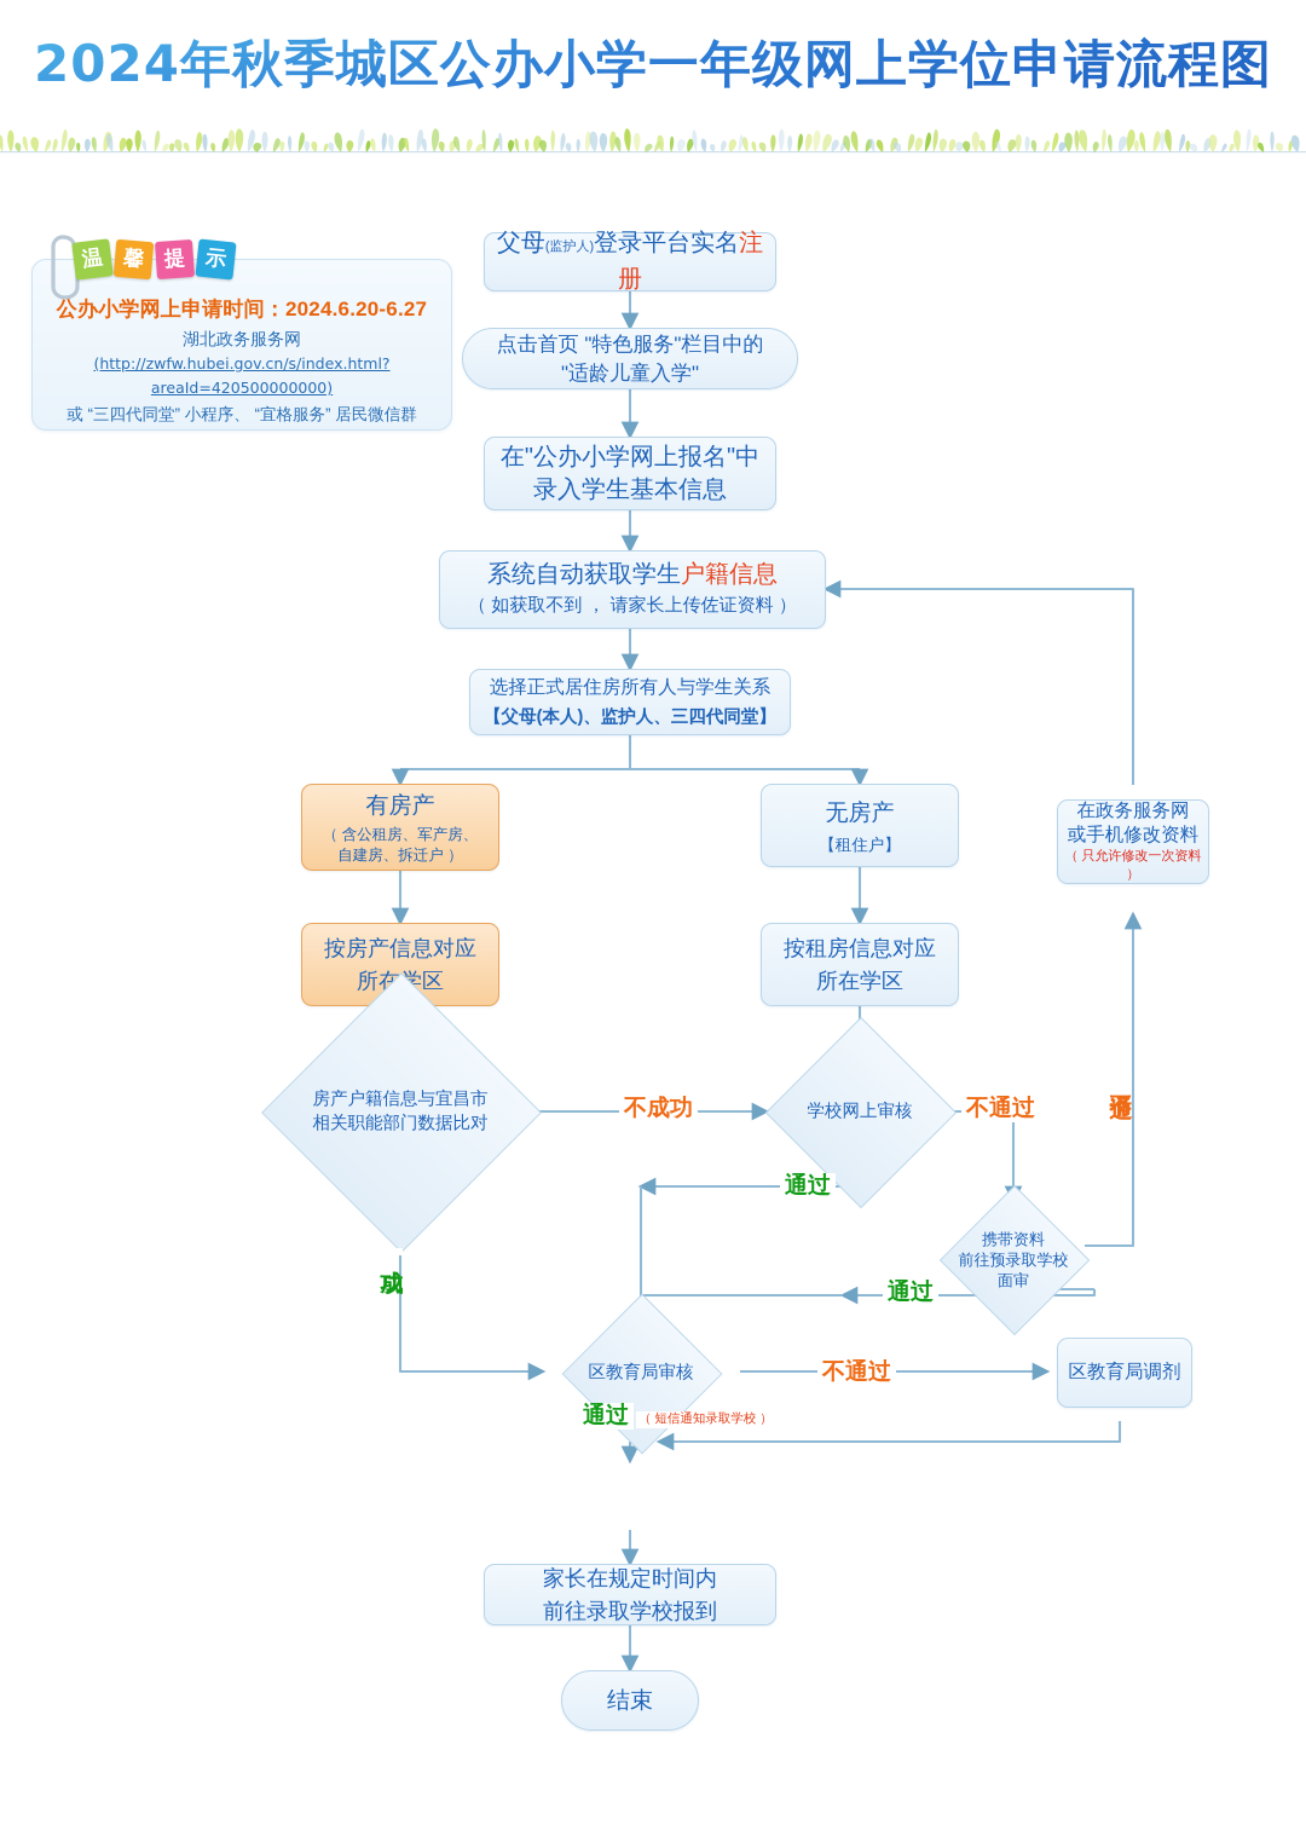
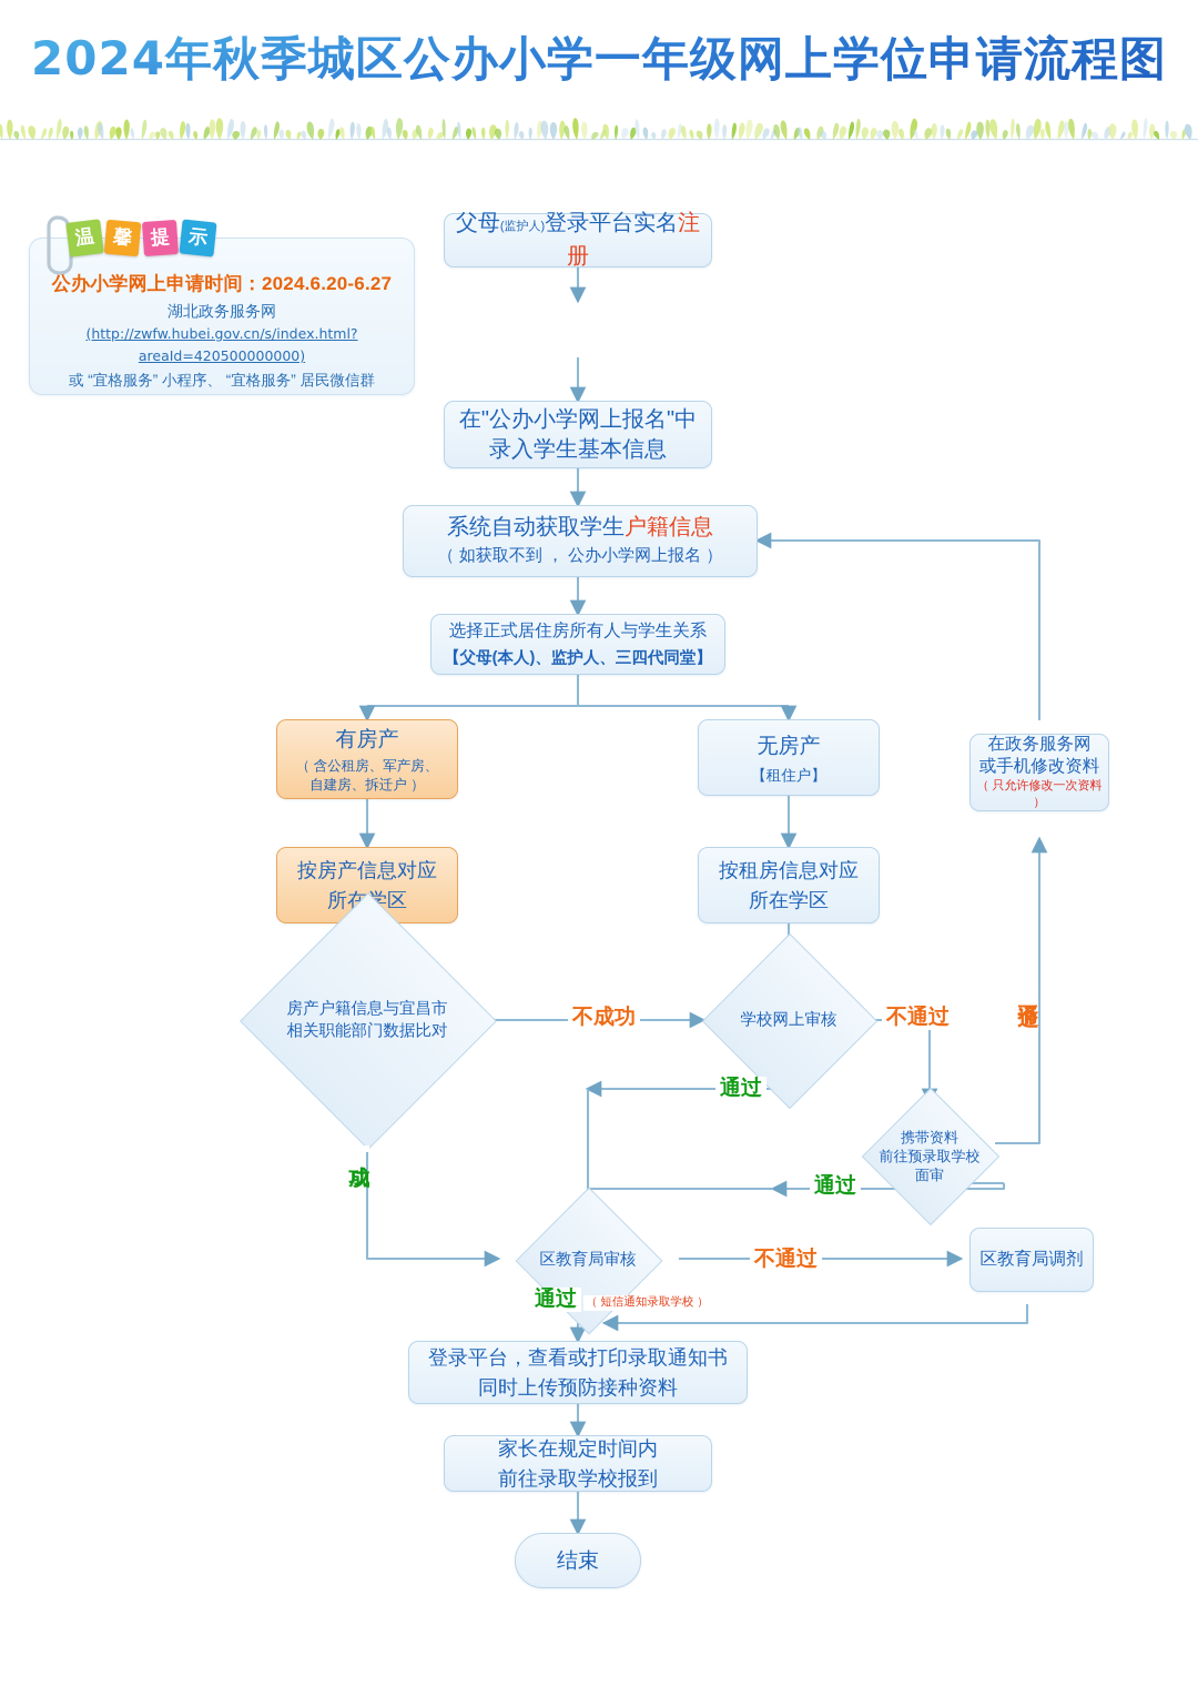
  2024年秋季城区公办小学一年级网上学位申请流程图
  公办小学网上申请时间：2024.6.20-6.27
  湖北政务服务网
  (http://zwfw.hubei.gov.cn/s/index.html?areaId=420500000000)
- 或 “三四代同堂” 小程序、 “宜格服务” 居民微信群
+ 或 “宜格服务” 小程序、 “宜格服务” 居民微信群
  父母(监护人)登录平台实名注册
- 点击首页 "特色服务"栏目中的
- "适龄儿童入学"
  在"公办小学网上报名"中
  录入学生基本信息
  系统自动获取学生户籍信息
- （ 如获取不到 ， 请家长上传佐证资料 ）
+ （ 如获取不到 ， 公办小学网上报名 ）
  选择正式居住房所有人与学生关系
  【父母(本人)、监护人、三四代同堂】
  有房产
  （ 含公租房、军产房、
  自建房、拆迁户 ）
  无房产
  【租住户】
  按房产信息对应
  所在学区
  按租房信息对应
  所在学区
  在政务服务网
  或手机修改资料
  （ 只允许修改一次资料 ）
  区教育局调剂
+ 登录平台，查看或打印录取通知书
+ 同时上传预防接种资料
  家长在规定时间内
  前往录取学校报到
  结束
  房产户籍信息与宜昌市
  相关职能部门数据比对
  学校网上审核
  携带资料
  前往预录取学校
  面审
  区教育局审核
  不成功
  不通过
  通过
  通过
  不通过
  通过
  （ 短信通知录取学校 ）
